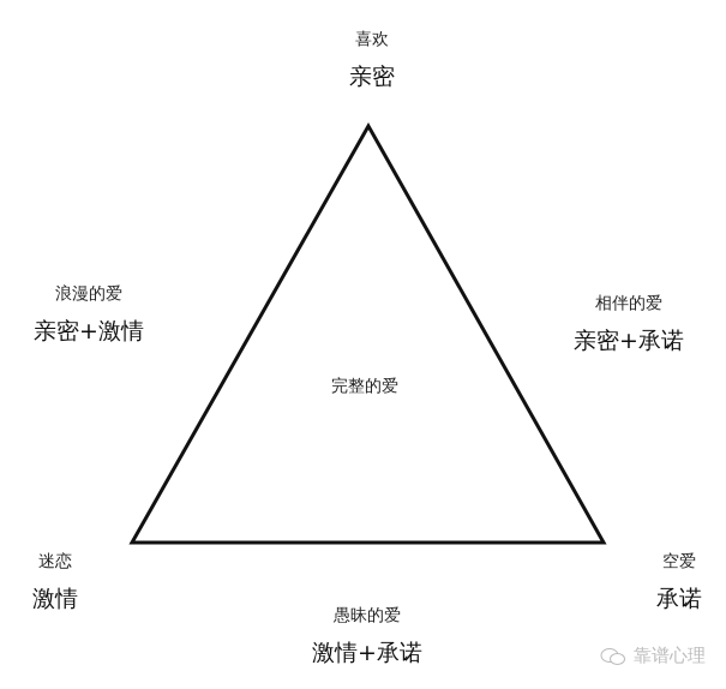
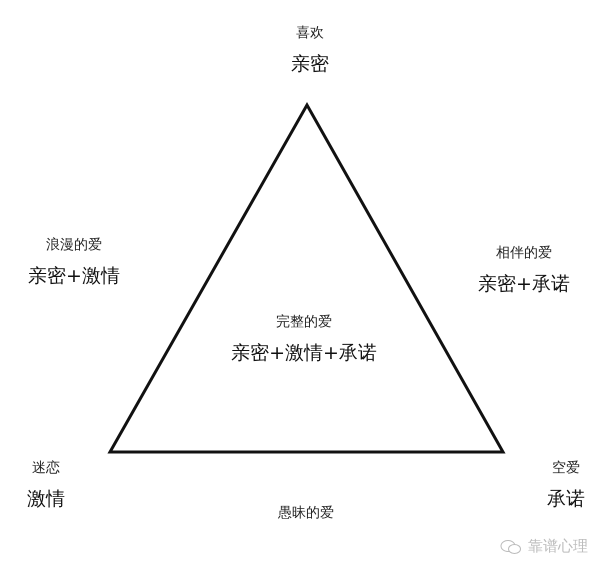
  喜欢
  亲密
  浪漫的爱
  亲密+激情
  相伴的爱
  亲密+承诺
  完整的爱
+ 亲密+激情+承诺
  迷恋
  激情
  空爱
  承诺
  愚昧的爱
- 激情+承诺
  靠谱心理
